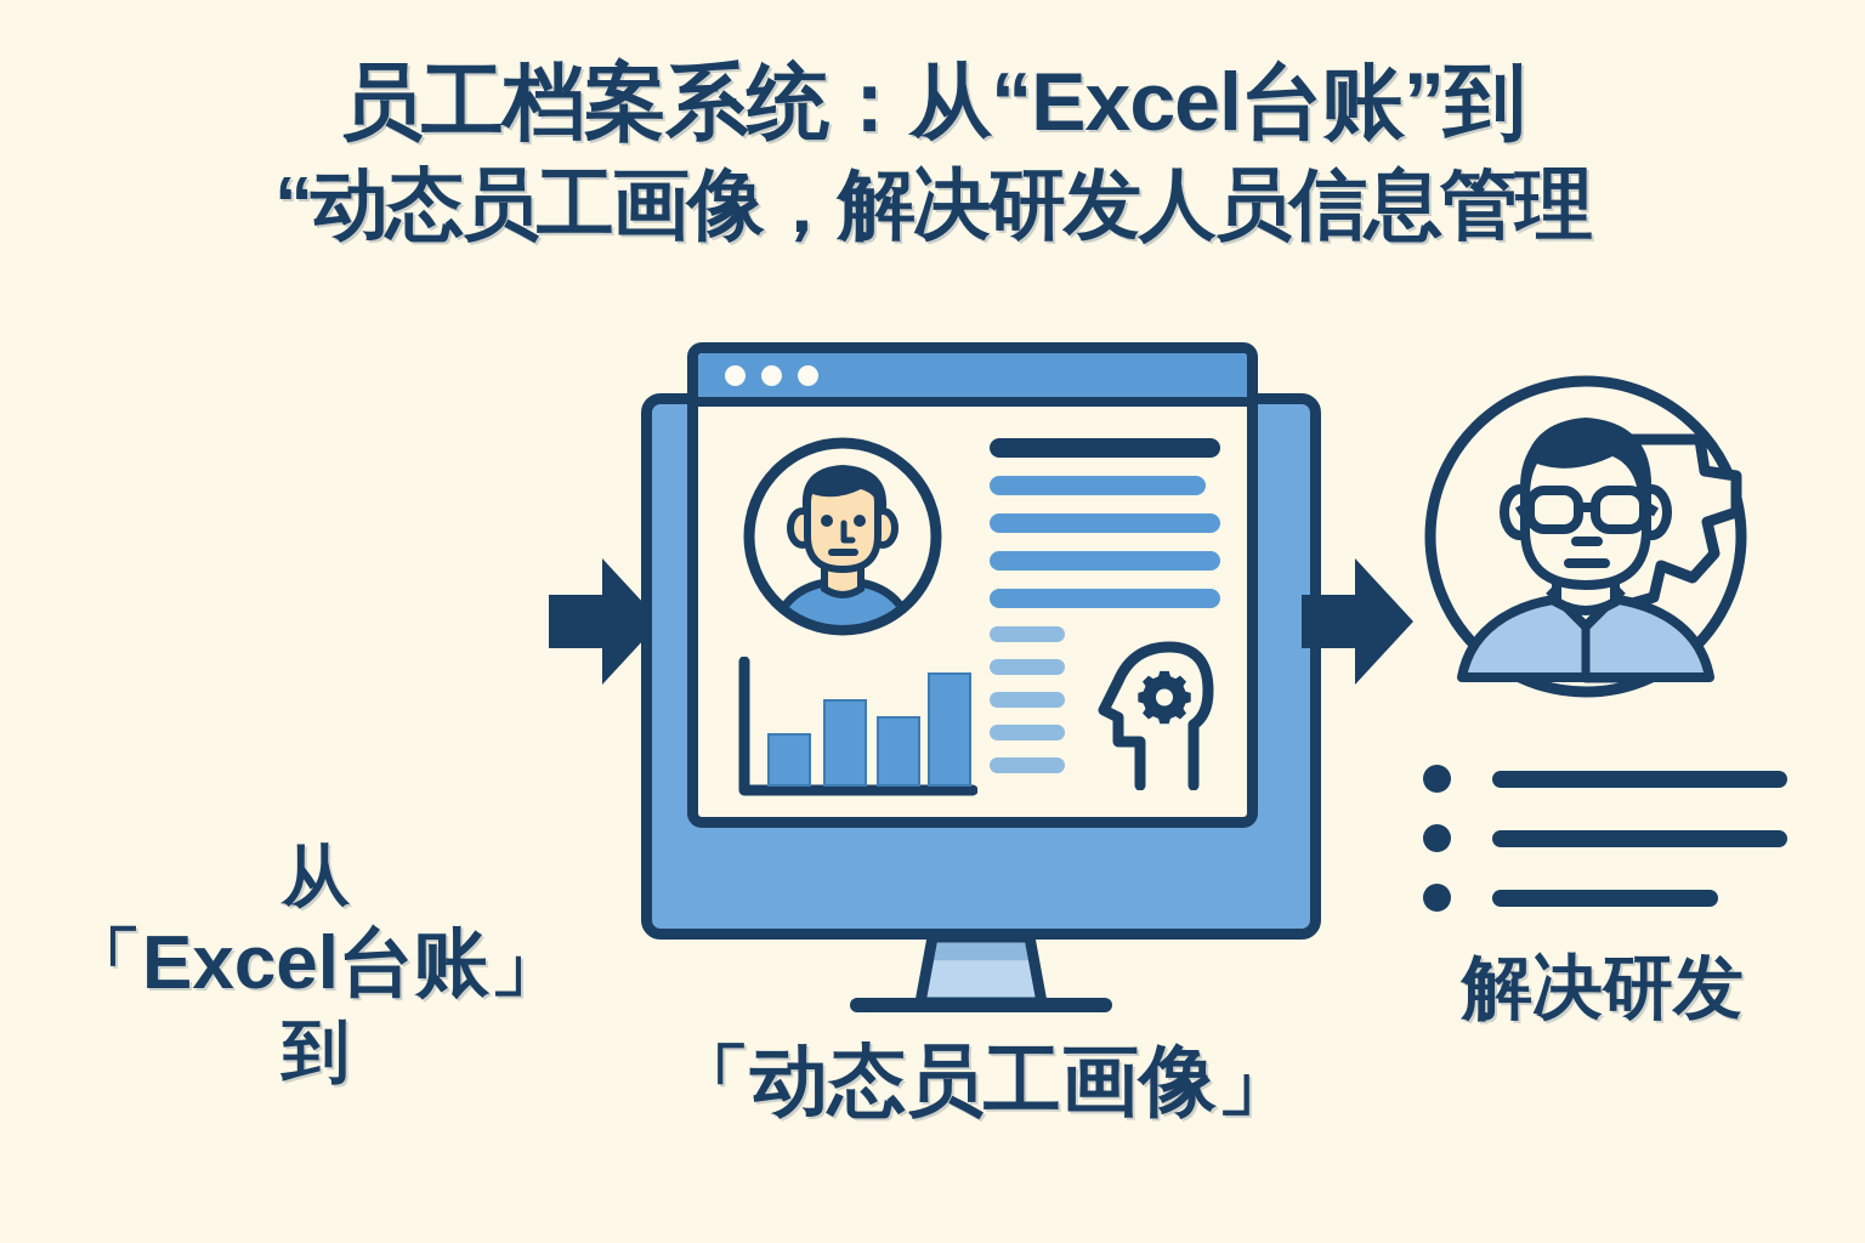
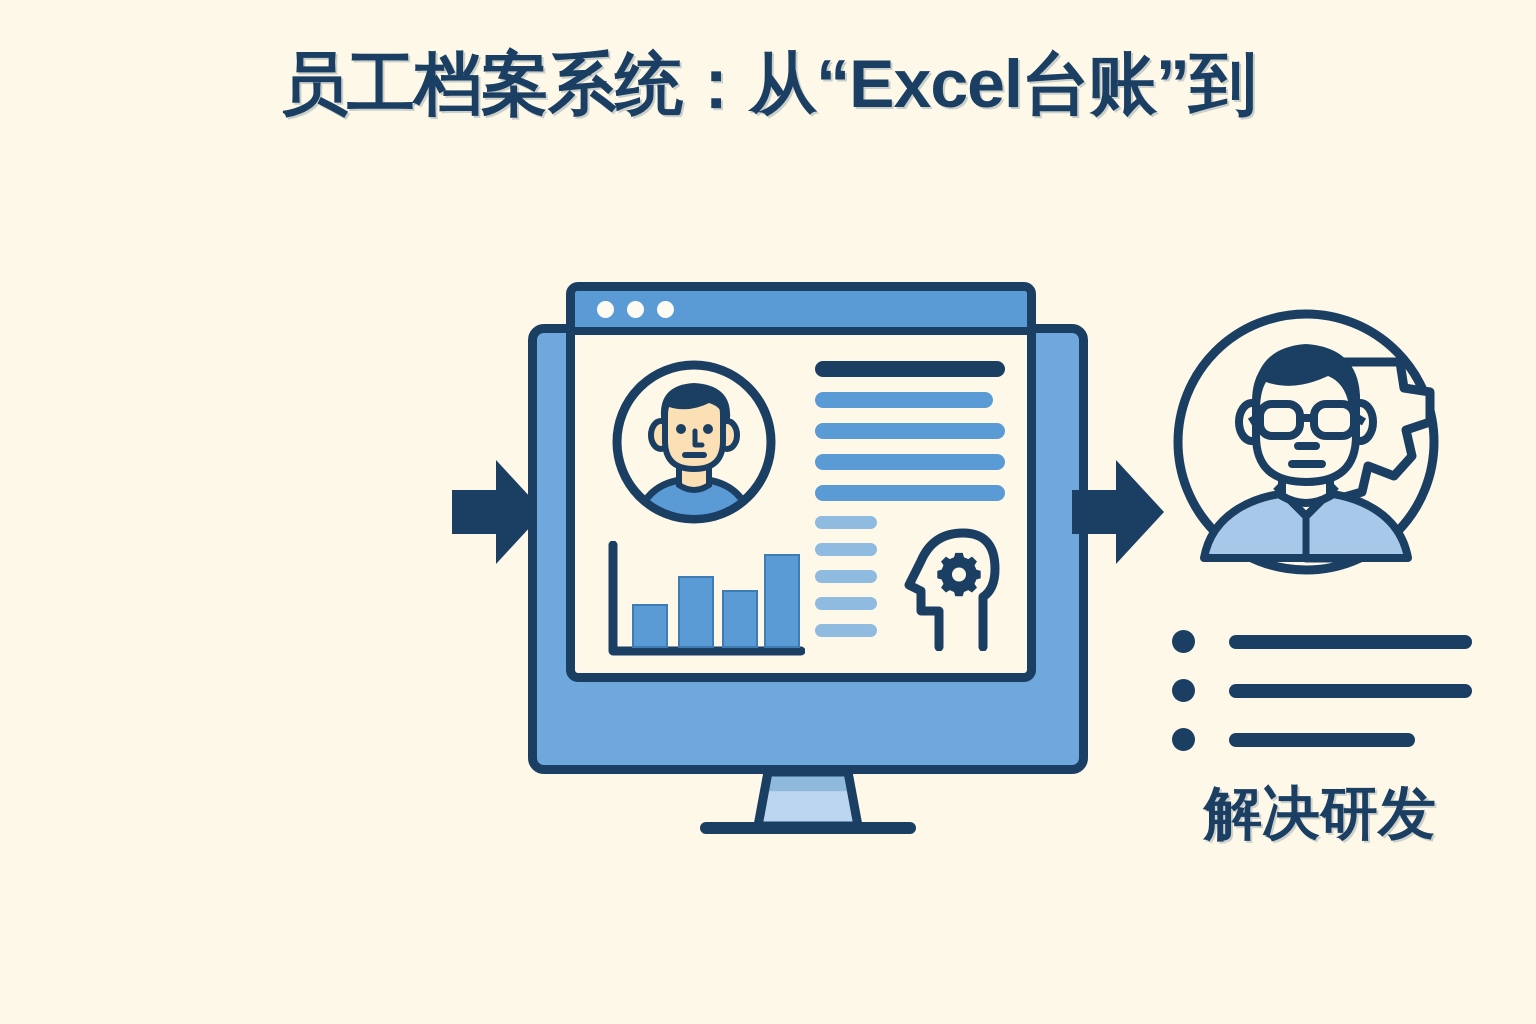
  员工档案系统：从“Excel台账”到
- “动态员工画像，解决研发人员信息管理
- 从
- 「Excel台账」
- 到
- 「动态员工画像」
  解决研发
